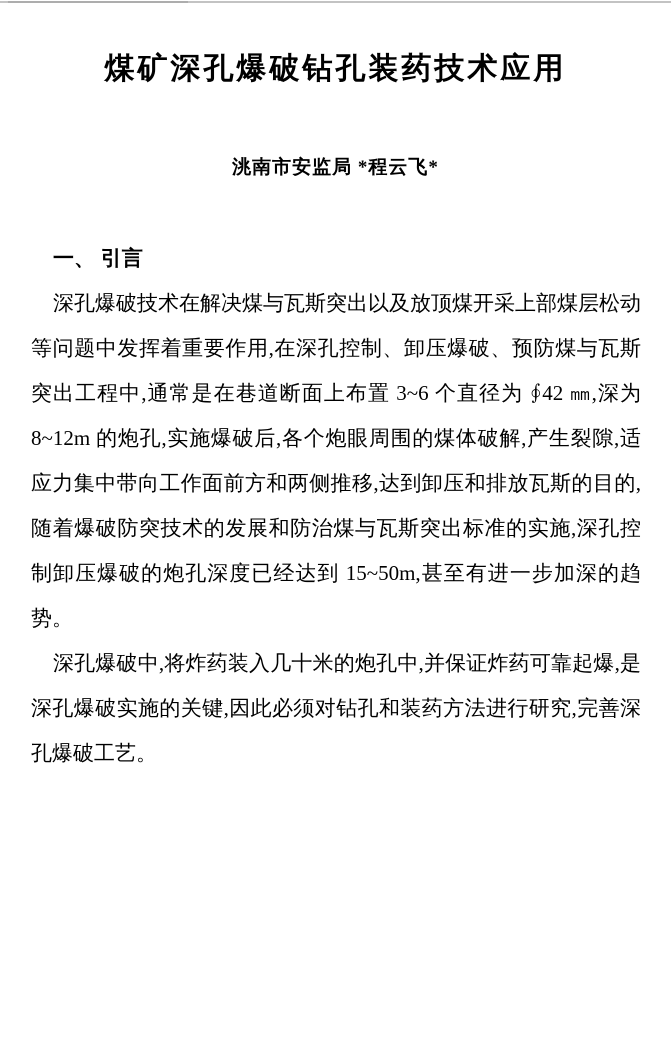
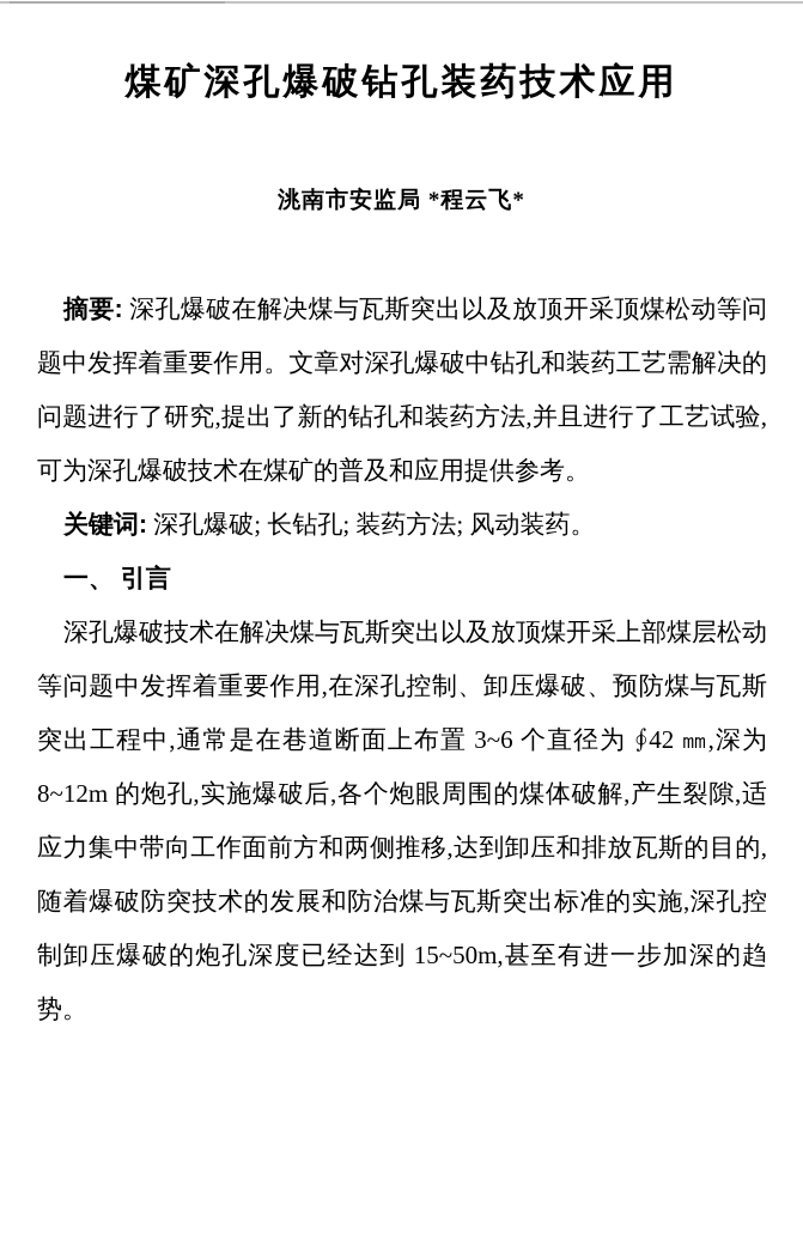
  煤矿深孔爆破钻孔装药技术应用
  洮南市安监局 *程云飞*
+ 摘要: 深孔爆破在解决煤与瓦斯突出以及放顶开采顶煤松动等问题中发挥着重要作用。文章对深孔爆破中钻孔和装药工艺需解决的问题进行了研究,提出了新的钻孔和装药方法,并且进行了工艺试验,可为深孔爆破技术在煤矿的普及和应用提供参考。
+ 关键词: 深孔爆破; 长钻孔; 装药方法; 风动装药。
  一、 引言
  深孔爆破技术在解决煤与瓦斯突出以及放顶煤开采上部煤层松动等问题中发挥着重要作用,在深孔控制、卸压爆破、预防煤与瓦斯突出工程中,通常是在巷道断面上布置 3~6 个直径为 ∮42 ㎜,深为 8~12m 的炮孔,实施爆破后,各个炮眼周围的煤体破解,产生裂隙,适应力集中带向工作面前方和两侧推移,达到卸压和排放瓦斯的目的,随着爆破防突技术的发展和防治煤与瓦斯突出标准的实施,深孔控制卸压爆破的炮孔深度已经达到 15~50m,甚至有进一步加深的趋势。
- 深孔爆破中,将炸药装入几十米的炮孔中,并保证炸药可靠起爆,是深孔爆破实施的关键,因此必须对钻孔和装药方法进行研究,完善深孔爆破工艺。
